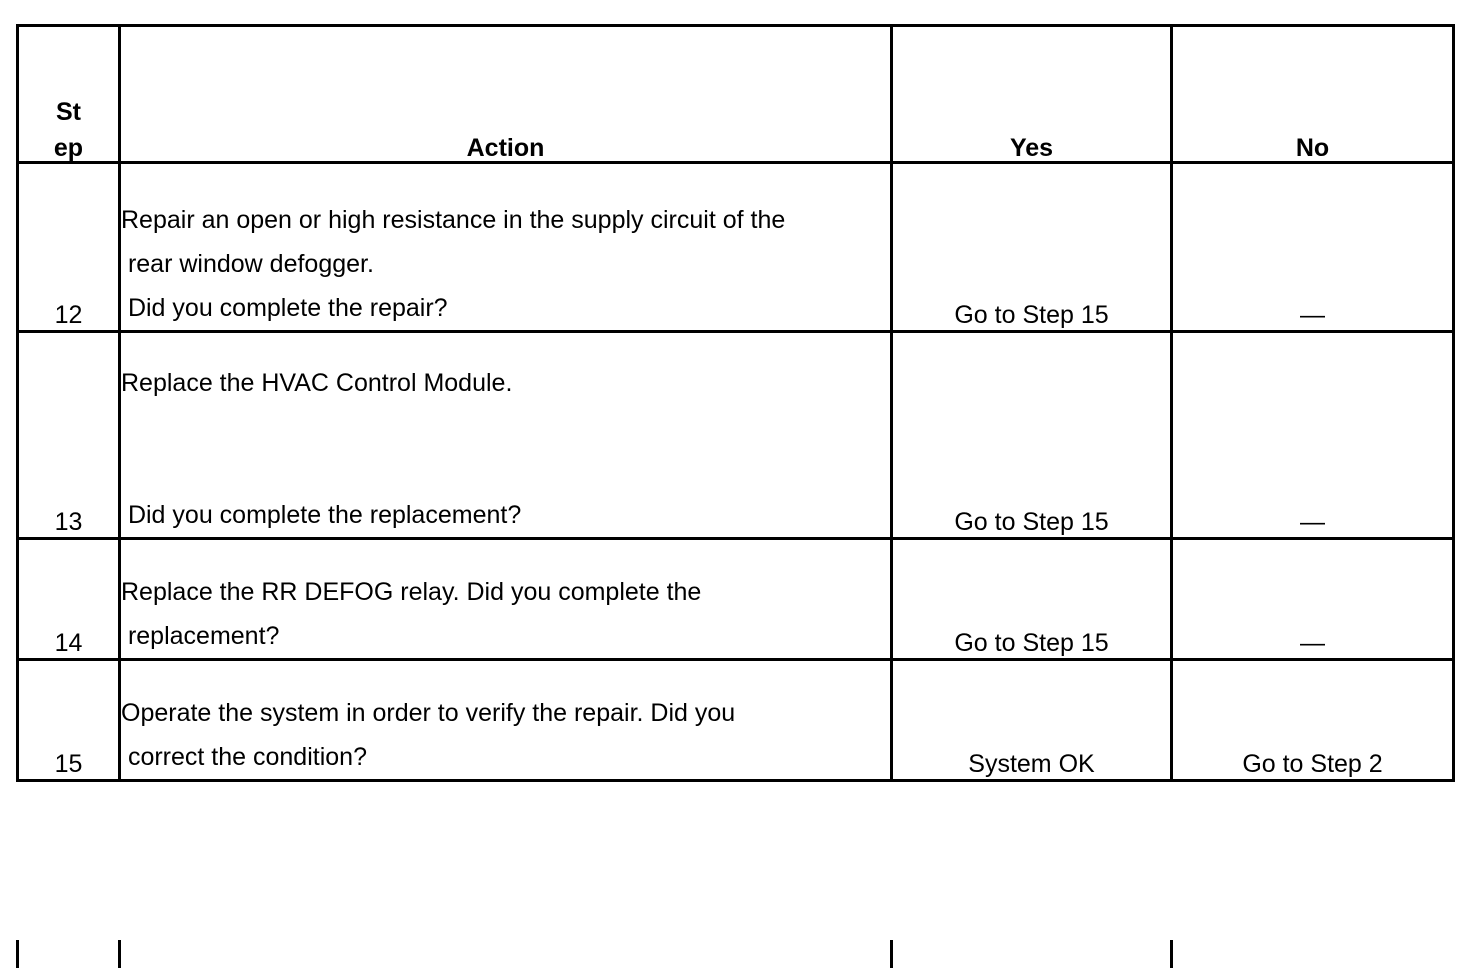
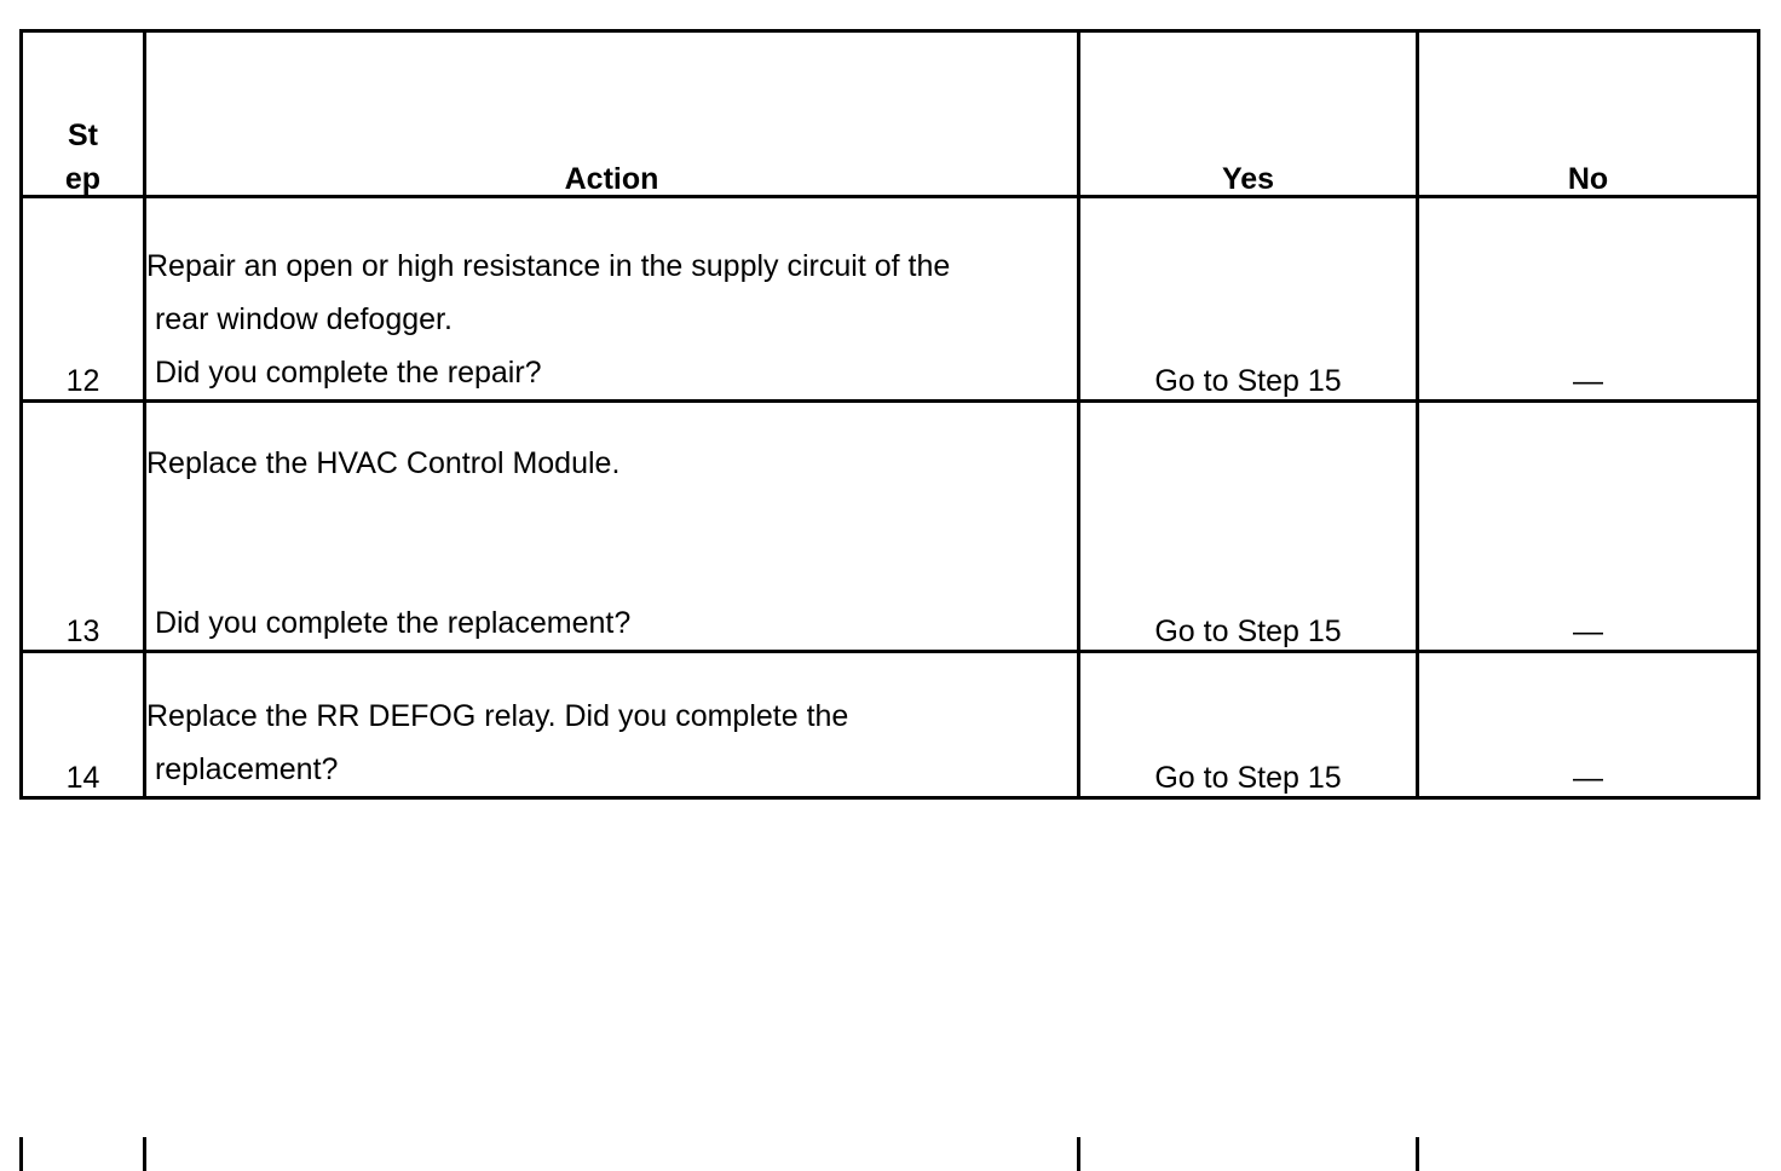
  St ep	Action	Yes	No
  12	Repair an open or high resistance in the supply circuit of the rear window defogger. Did you complete the repair?	Go to Step 15	—
  13	Replace the HVAC Control Module. Did you complete the replacement?	Go to Step 15	—
  14	Replace the RR DEFOG relay. Did you complete the replacement?	Go to Step 15	—
- 15	Operate the system in order to verify the repair. Did you correct the condition?	System OK	Go to Step 2
